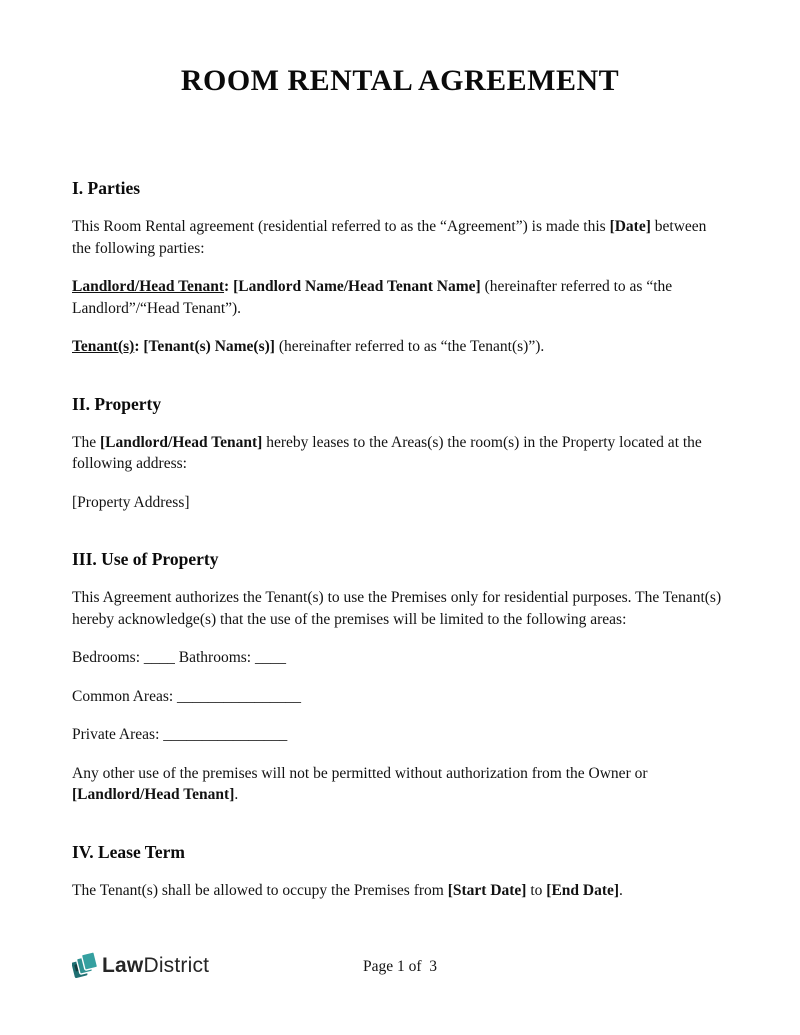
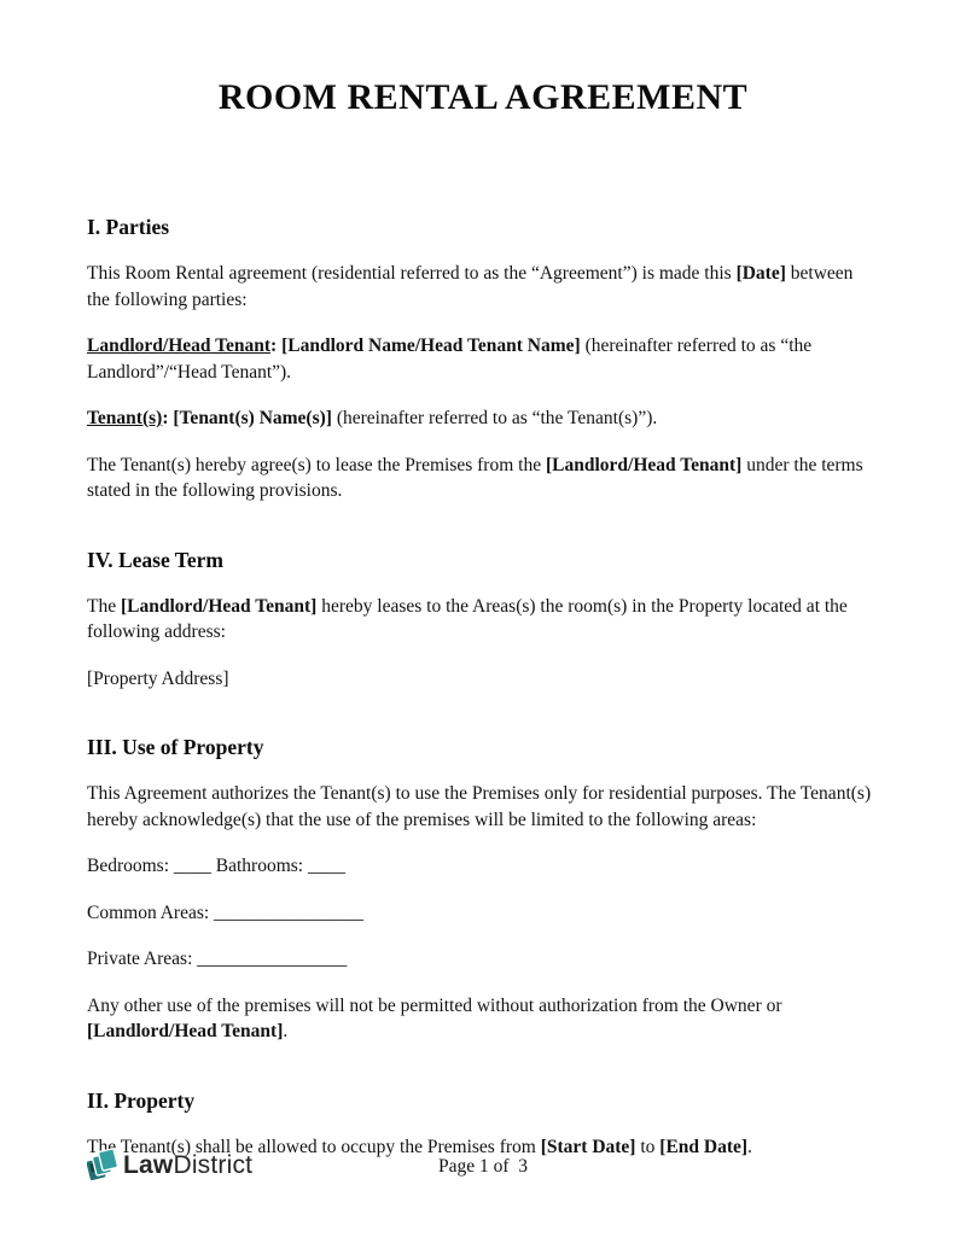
  ROOM RENTAL AGREEMENT
  I. Parties
  This Room Rental agreement (residential referred to as the “Agreement”) is made this [Date] between the following parties:
  Landlord/Head Tenant: [Landlord Name/Head Tenant Name] (hereinafter referred to as “the Landlord”/“Head Tenant”).
  Tenant(s): [Tenant(s) Name(s)] (hereinafter referred to as “the Tenant(s)”).
+ The Tenant(s) hereby agree(s) to lease the Premises from the [Landlord/Head Tenant] under the terms stated in the following provisions.
- II. Property
+ IV. Lease Term
  The [Landlord/Head Tenant] hereby leases to the Areas(s) the room(s) in the Property located at the following address:
  [Property Address]
  III. Use of Property
  This Agreement authorizes the Tenant(s) to use the Premises only for residential purposes. The Tenant(s) hereby acknowledge(s) that the use of the premises will be limited to the following areas:
  Bedrooms: ____ Bathrooms: ____
  Common Areas: ________________
  Private Areas: ________________
  Any other use of the premises will not be permitted without authorization from the Owner or [Landlord/Head Tenant].
- IV. Lease Term
+ II. Property
  The Tenant(s) shall be allowed to occupy the Premises from [Start Date] to [End Date].
  LawDistrict
  Page 1 of 3
